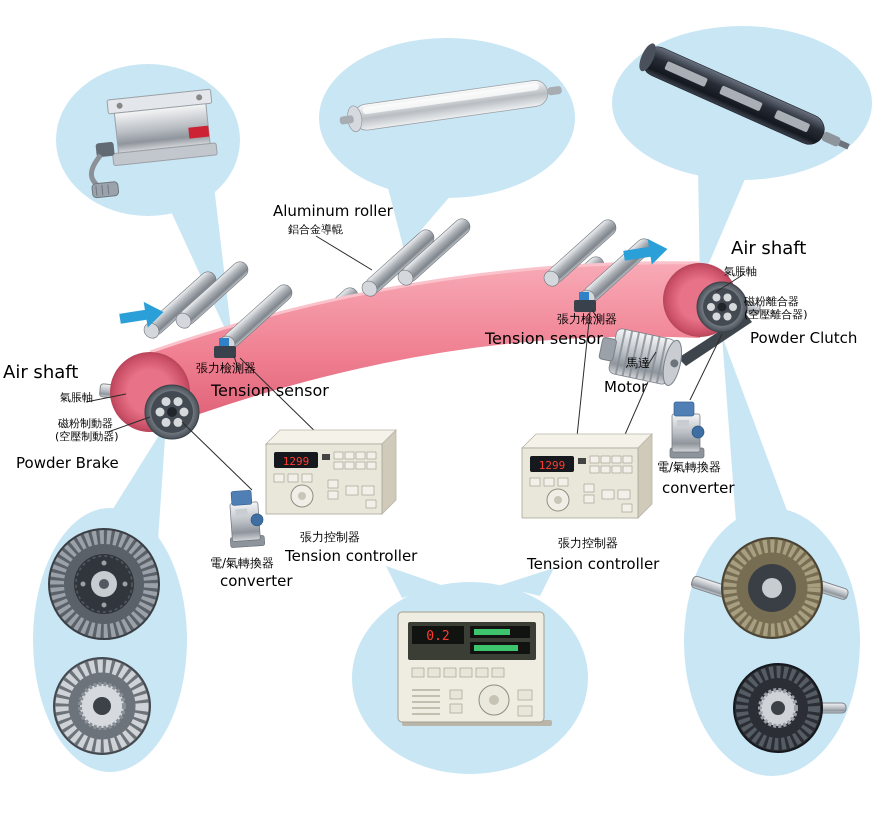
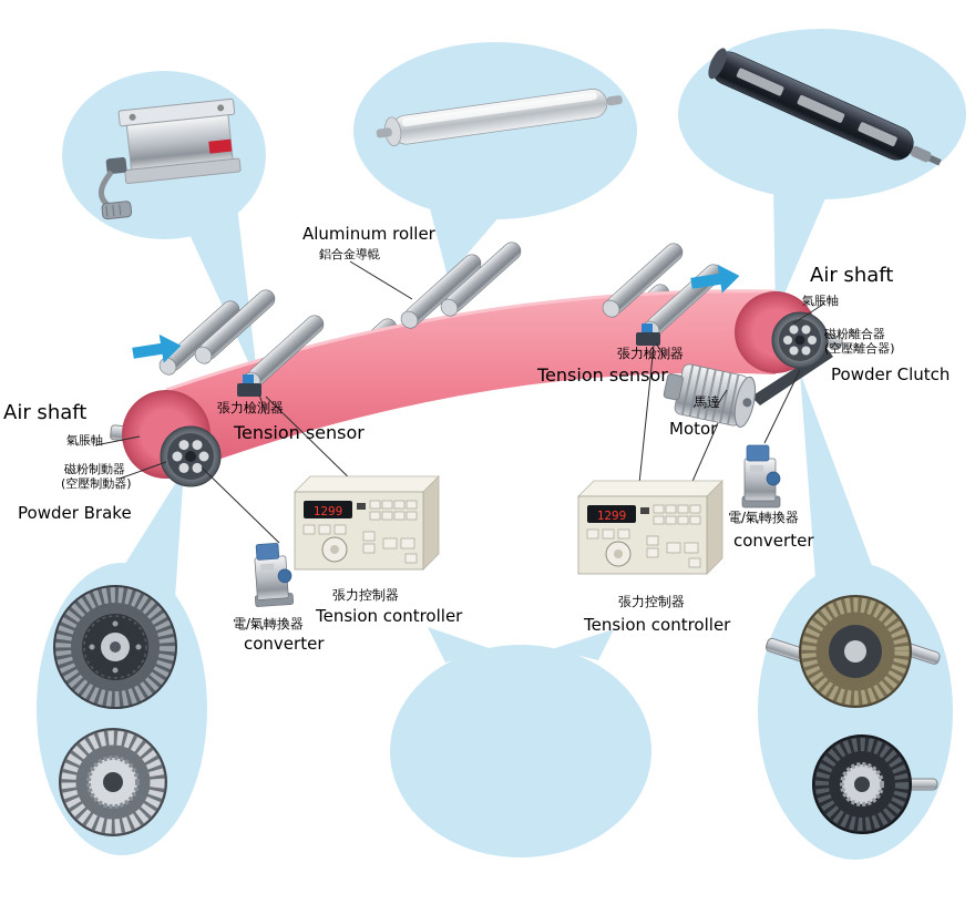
  1299
  1299
- 0.2
  Aluminum roller
  鋁合金導輥
  Air shaft
  氣脹軸
  磁粉離合器
  (空壓離合器)
  Powder Clutch
  張力檢測器
  Tension sensor
  馬達
  Motor
  Air shaft
  氣脹軸
  磁粉制動器
  (空壓制動器)
  Powder Brake
  張力檢測器
  Tension sensor
  張力控制器
  Tension controller
  電/氣轉換器
  converter
  張力控制器
  Tension controller
  電/氣轉換器
  converter
